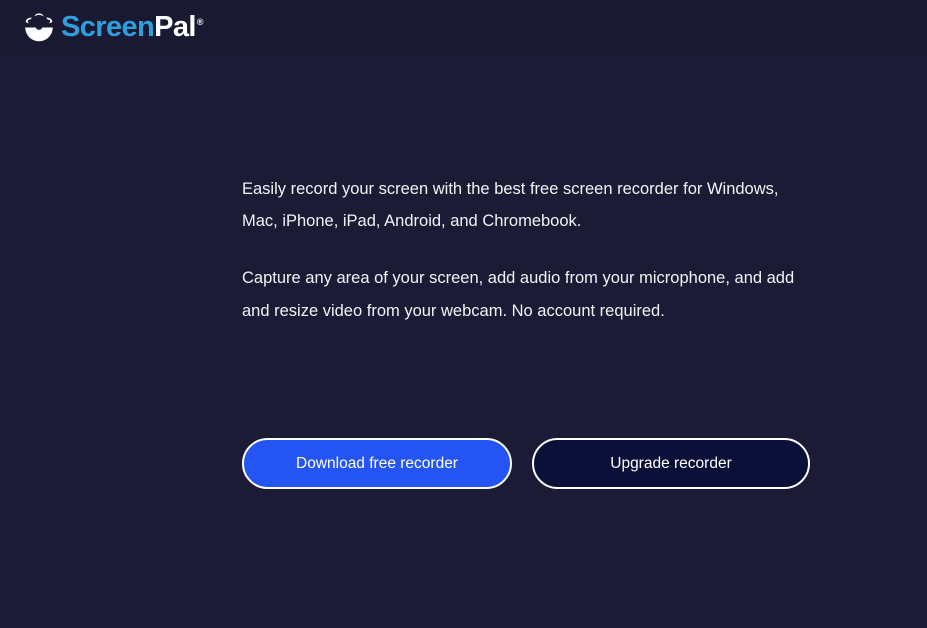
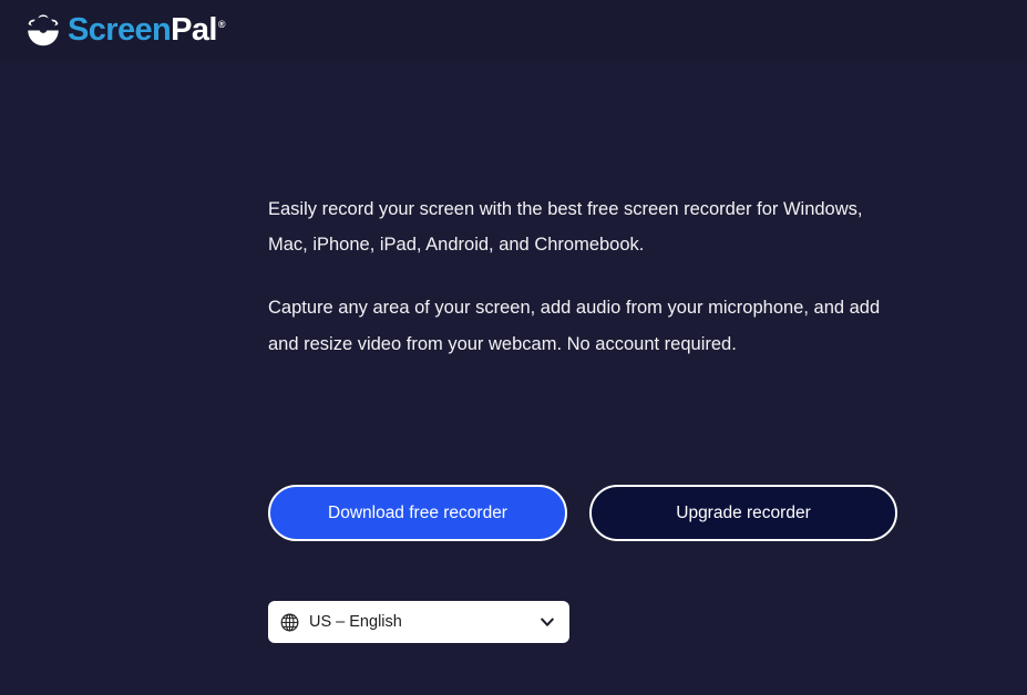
  ScreenPal®
  Easily record your screen with the best free screen recorder for Windows, Mac, iPhone, iPad, Android, and Chromebook.
  Capture any area of your screen, add audio from your microphone, and add and resize video from your webcam. No account required.
  Download free recorder
  Upgrade recorder
+ US – English
